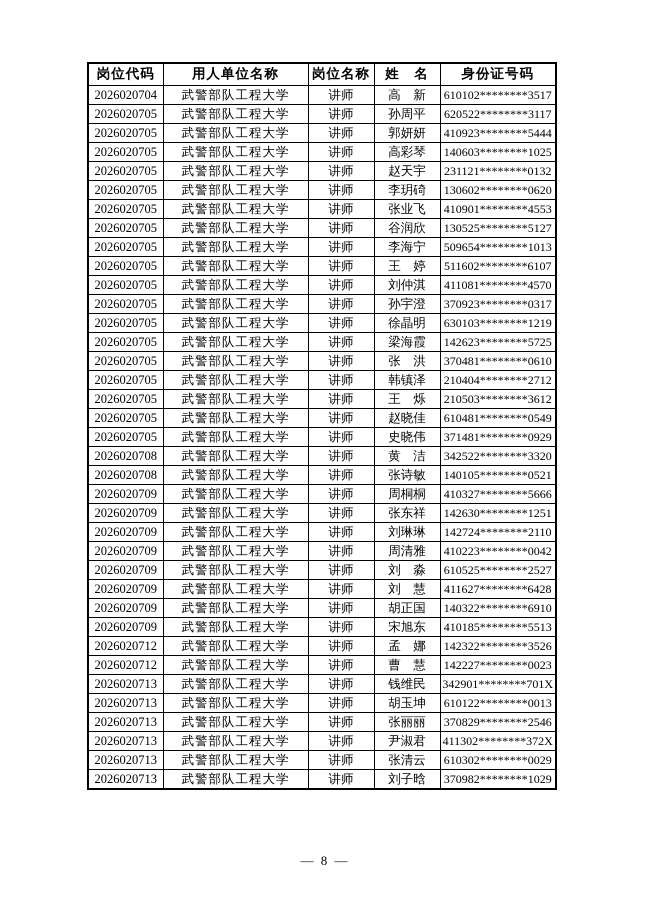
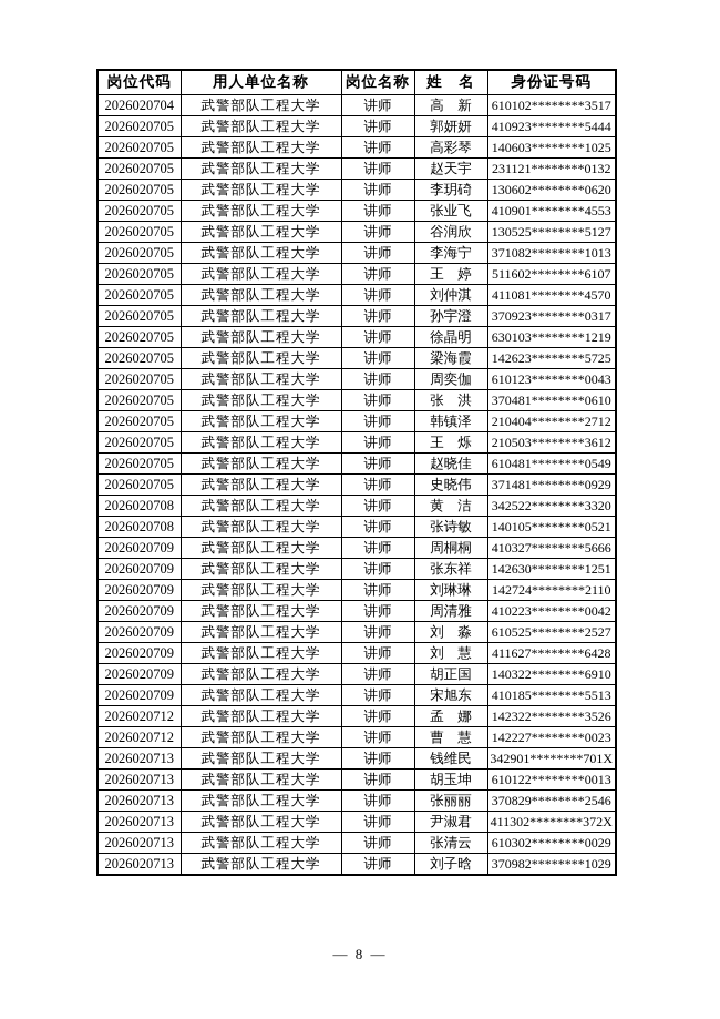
  岗位代码	用人单位名称	岗位名称	姓 名	身份证号码
  2026020704	武警部队工程大学	讲师	高 新	610102********3517
- 2026020705	武警部队工程大学	讲师	孙周平	620522********3117
  2026020705	武警部队工程大学	讲师	郭妍妍	410923********5444
  2026020705	武警部队工程大学	讲师	高彩琴	140603********1025
  2026020705	武警部队工程大学	讲师	赵天宇	231121********0132
  2026020705	武警部队工程大学	讲师	李玥碕	130602********0620
  2026020705	武警部队工程大学	讲师	张业飞	410901********4553
  2026020705	武警部队工程大学	讲师	谷润欣	130525********5127
- 2026020705	武警部队工程大学	讲师	李海宁	509654********1013
+ 2026020705	武警部队工程大学	讲师	李海宁	371082********1013
  2026020705	武警部队工程大学	讲师	王 婷	511602********6107
  2026020705	武警部队工程大学	讲师	刘仲淇	411081********4570
  2026020705	武警部队工程大学	讲师	孙宇澄	370923********0317
  2026020705	武警部队工程大学	讲师	徐晶明	630103********1219
  2026020705	武警部队工程大学	讲师	梁海霞	142623********5725
+ 2026020705	武警部队工程大学	讲师	周奕伽	610123********0043
  2026020705	武警部队工程大学	讲师	张 洪	370481********0610
  2026020705	武警部队工程大学	讲师	韩镇泽	210404********2712
  2026020705	武警部队工程大学	讲师	王 烁	210503********3612
  2026020705	武警部队工程大学	讲师	赵晓佳	610481********0549
  2026020705	武警部队工程大学	讲师	史晓伟	371481********0929
  2026020708	武警部队工程大学	讲师	黄 洁	342522********3320
  2026020708	武警部队工程大学	讲师	张诗敏	140105********0521
  2026020709	武警部队工程大学	讲师	周桐桐	410327********5666
  2026020709	武警部队工程大学	讲师	张东祥	142630********1251
  2026020709	武警部队工程大学	讲师	刘琳琳	142724********2110
  2026020709	武警部队工程大学	讲师	周清雅	410223********0042
  2026020709	武警部队工程大学	讲师	刘 淼	610525********2527
  2026020709	武警部队工程大学	讲师	刘 慧	411627********6428
  2026020709	武警部队工程大学	讲师	胡正国	140322********6910
  2026020709	武警部队工程大学	讲师	宋旭东	410185********5513
  2026020712	武警部队工程大学	讲师	孟 娜	142322********3526
  2026020712	武警部队工程大学	讲师	曹 慧	142227********0023
  2026020713	武警部队工程大学	讲师	钱维民	342901********701X
  2026020713	武警部队工程大学	讲师	胡玉坤	610122********0013
  2026020713	武警部队工程大学	讲师	张丽丽	370829********2546
  2026020713	武警部队工程大学	讲师	尹淑君	411302********372X
  2026020713	武警部队工程大学	讲师	张清云	610302********0029
  2026020713	武警部队工程大学	讲师	刘子晗	370982********1029
  — 8 —
